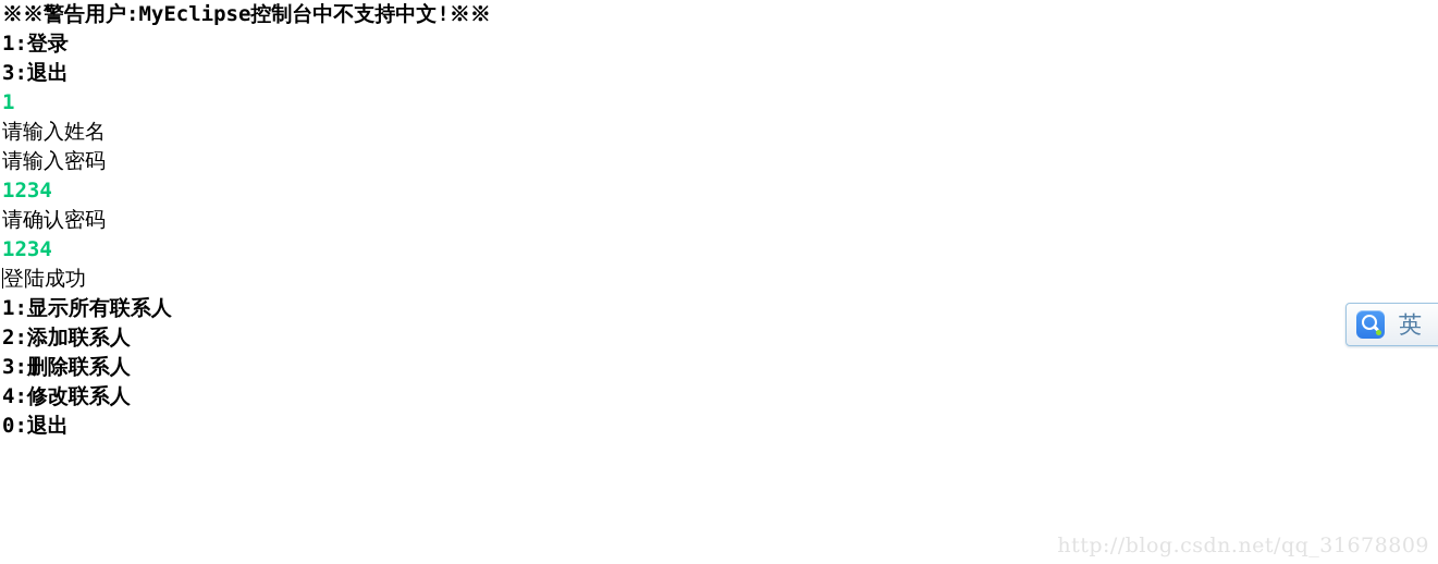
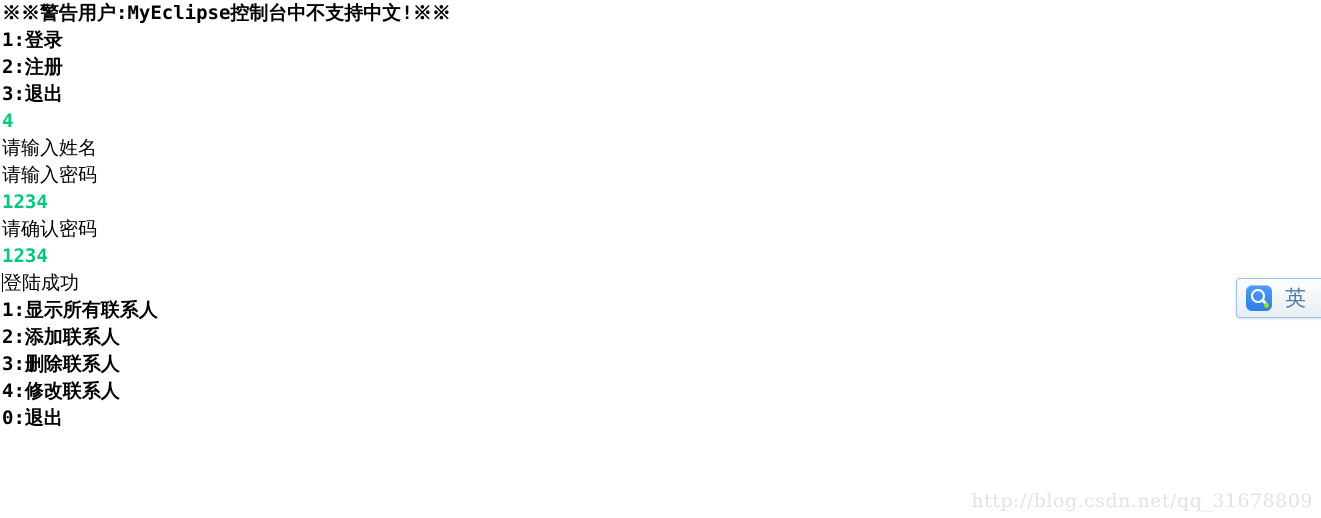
  ※※警告用户:MyEclipse控制台中不支持中文!※※
  1:登录
+ 2:注册
  3:退出
- 1
+ 4
  请输入姓名
  请输入密码
  1234
  请确认密码
  1234
  登陆成功
  1:显示所有联系人
  2:添加联系人
  3:删除联系人
  4:修改联系人
  0:退出
  英
  http://blog.csdn.net/qq_31678809
